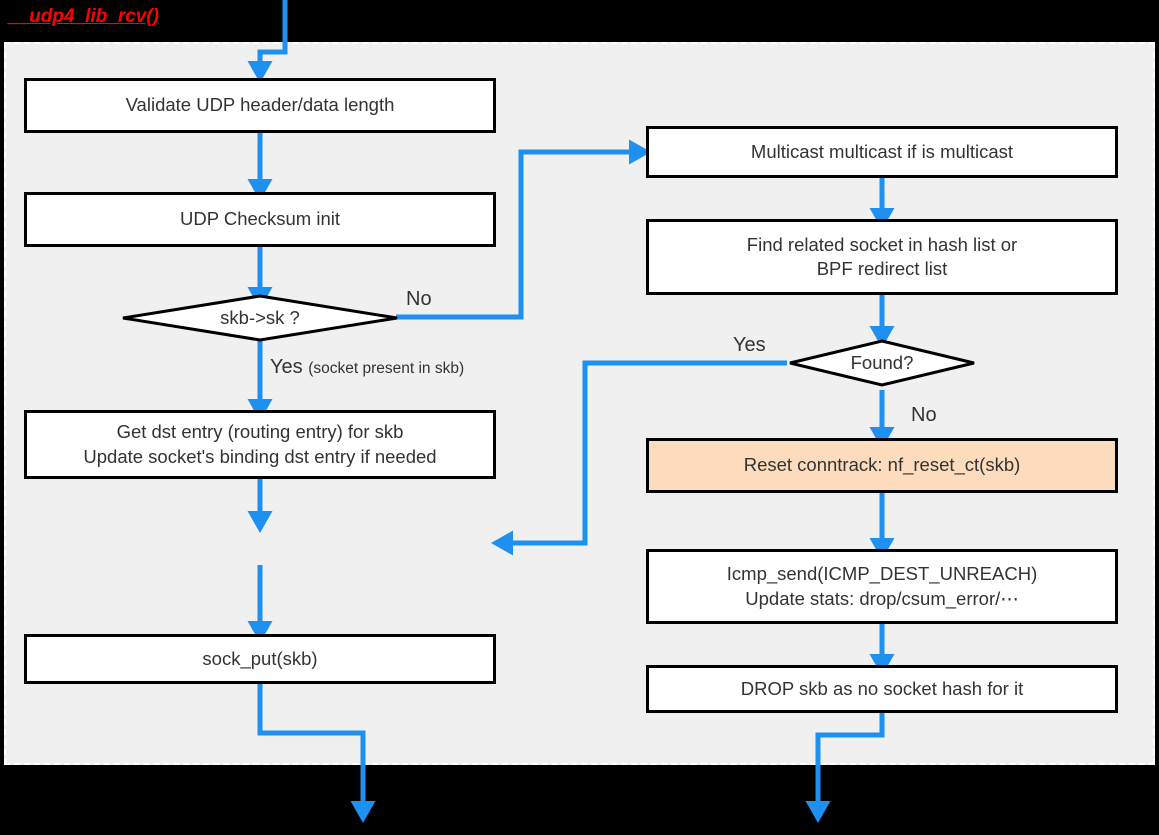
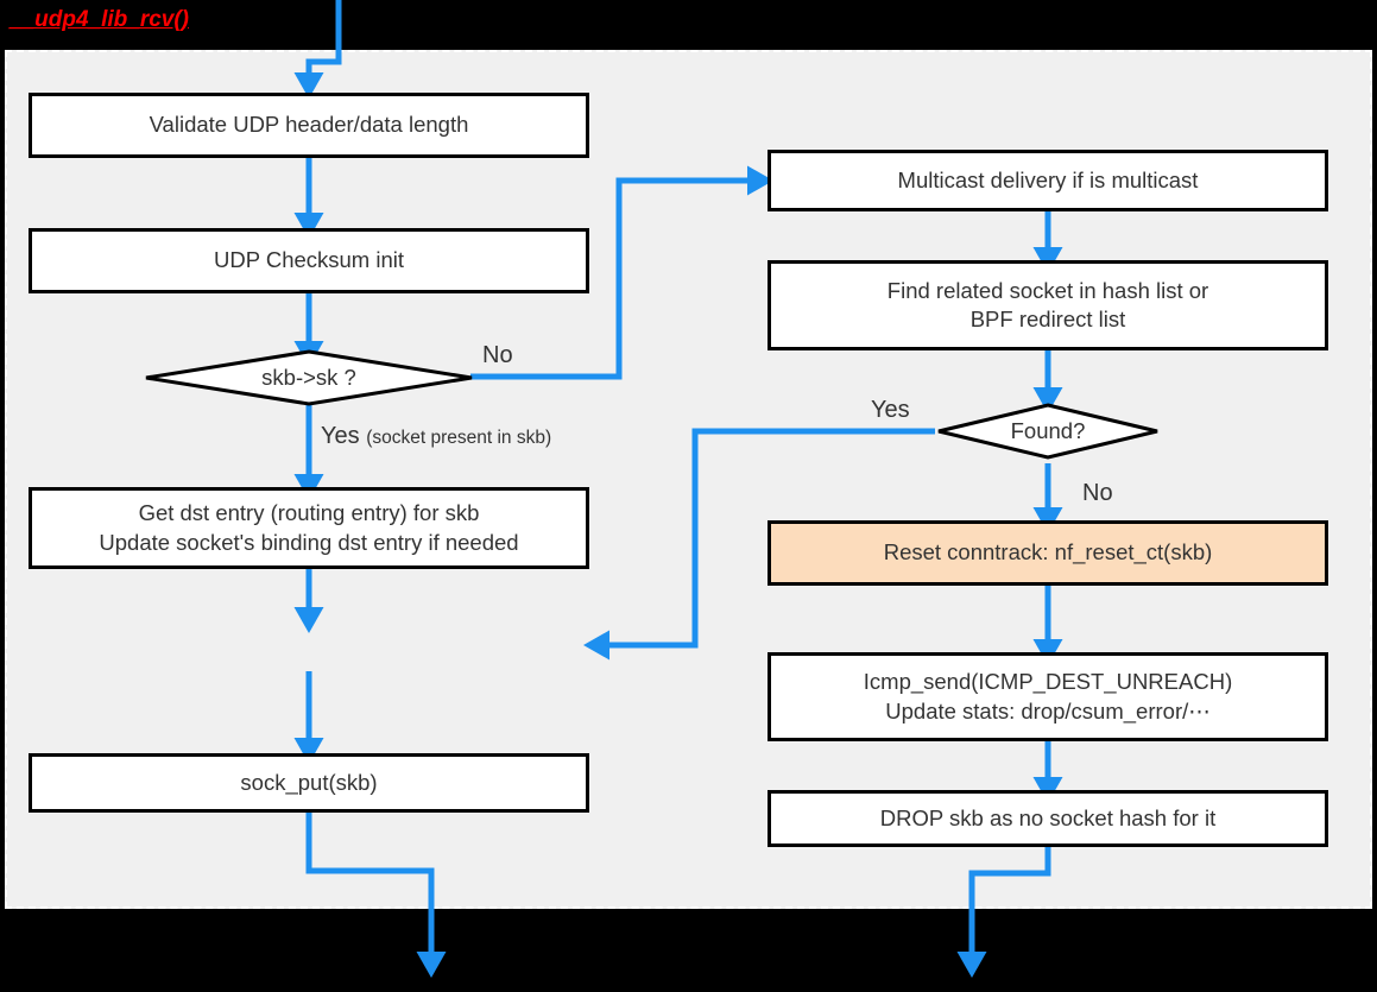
  __udp4_lib_rcv()
  Validate UDP header/data length
  UDP Checksum init
  skb->sk ?
  Get dst entry (routing entry) for skb
  Update socket's binding dst entry if needed
  sock_put(skb)
- Multicast multicast if is multicast
+ Multicast delivery if is multicast
  Find related socket in hash list or
  BPF redirect list
  Found?
  Reset conntrack: nf_reset_ct(skb)
  Icmp_send(ICMP_DEST_UNREACH)
  Update stats: drop/csum_error/⋯
  DROP skb as no socket hash for it
  No
  Yes (socket present in skb)
  Yes
  No
